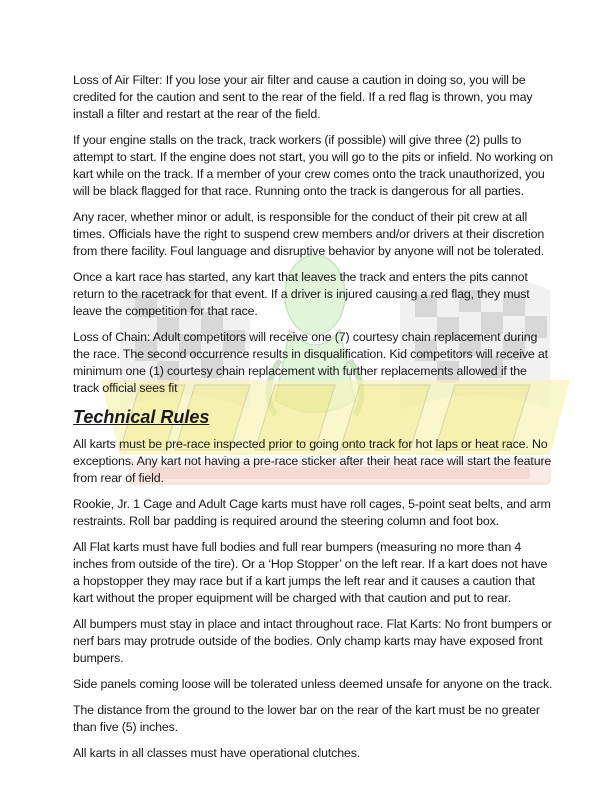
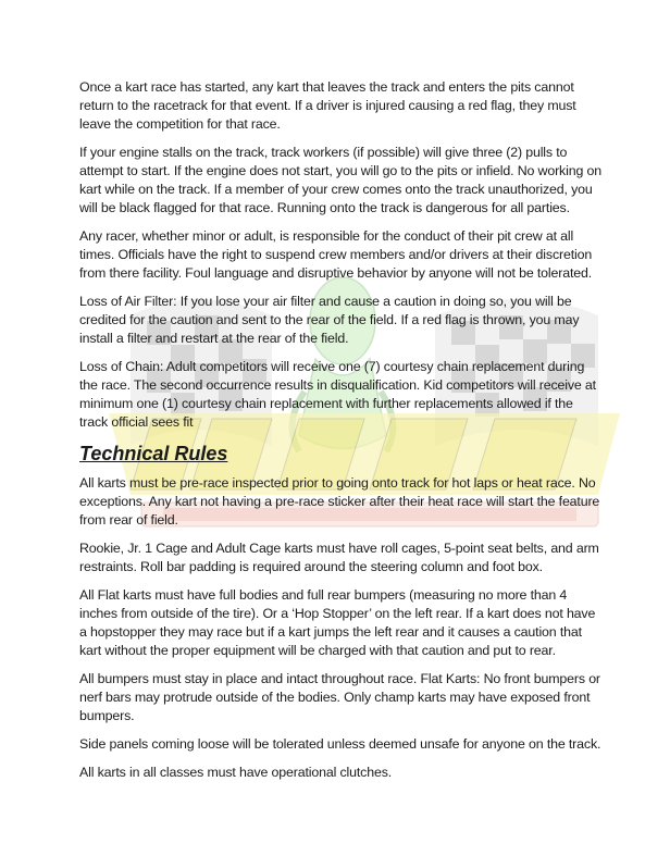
- Loss of Air Filter: If you lose your air filter and cause a caution in doing so, you will be credited for the caution and sent to the rear of the field. If a red flag is thrown, you may install a filter and restart at the rear of the field.
+ Once a kart race has started, any kart that leaves the track and enters the pits cannot return to the racetrack for that event. If a driver is injured causing a red flag, they must leave the competition for that race.
  If your engine stalls on the track, track workers (if possible) will give three (2) pulls to attempt to start. If the engine does not start, you will go to the pits or infield. No working on kart while on the track. If a member of your crew comes onto the track unauthorized, you will be black flagged for that race. Running onto the track is dangerous for all parties.
  Any racer, whether minor or adult, is responsible for the conduct of their pit crew at all times. Officials have the right to suspend crew members and/or drivers at their discretion from there facility. Foul language and disruptive behavior by anyone will not be tolerated.
- Once a kart race has started, any kart that leaves the track and enters the pits cannot return to the racetrack for that event. If a driver is injured causing a red flag, they must leave the competition for that race.
+ Loss of Air Filter: If you lose your air filter and cause a caution in doing so, you will be credited for the caution and sent to the rear of the field. If a red flag is thrown, you may install a filter and restart at the rear of the field.
  Loss of Chain: Adult competitors will receive one (7) courtesy chain replacement during the race. The second occurrence results in disqualification. Kid competitors will receive at minimum one (1) courtesy chain replacement with further replacements allowed if the track official sees fit
  Technical Rules
  All karts must be pre-race inspected prior to going onto track for hot laps or heat race. No exceptions. Any kart not having a pre-race sticker after their heat race will start the feature from rear of field.
  Rookie, Jr. 1 Cage and Adult Cage karts must have roll cages, 5-point seat belts, and arm restraints. Roll bar padding is required around the steering column and foot box.
  All Flat karts must have full bodies and full rear bumpers (measuring no more than 4 inches from outside of the tire). Or a ‘Hop Stopper’ on the left rear. If a kart does not have a hopstopper they may race but if a kart jumps the left rear and it causes a caution that kart without the proper equipment will be charged with that caution and put to rear.
  All bumpers must stay in place and intact throughout race. Flat Karts: No front bumpers or nerf bars may protrude outside of the bodies. Only champ karts may have exposed front bumpers.
  Side panels coming loose will be tolerated unless deemed unsafe for anyone on the track.
- The distance from the ground to the lower bar on the rear of the kart must be no greater than five (5) inches.
  All karts in all classes must have operational clutches.
